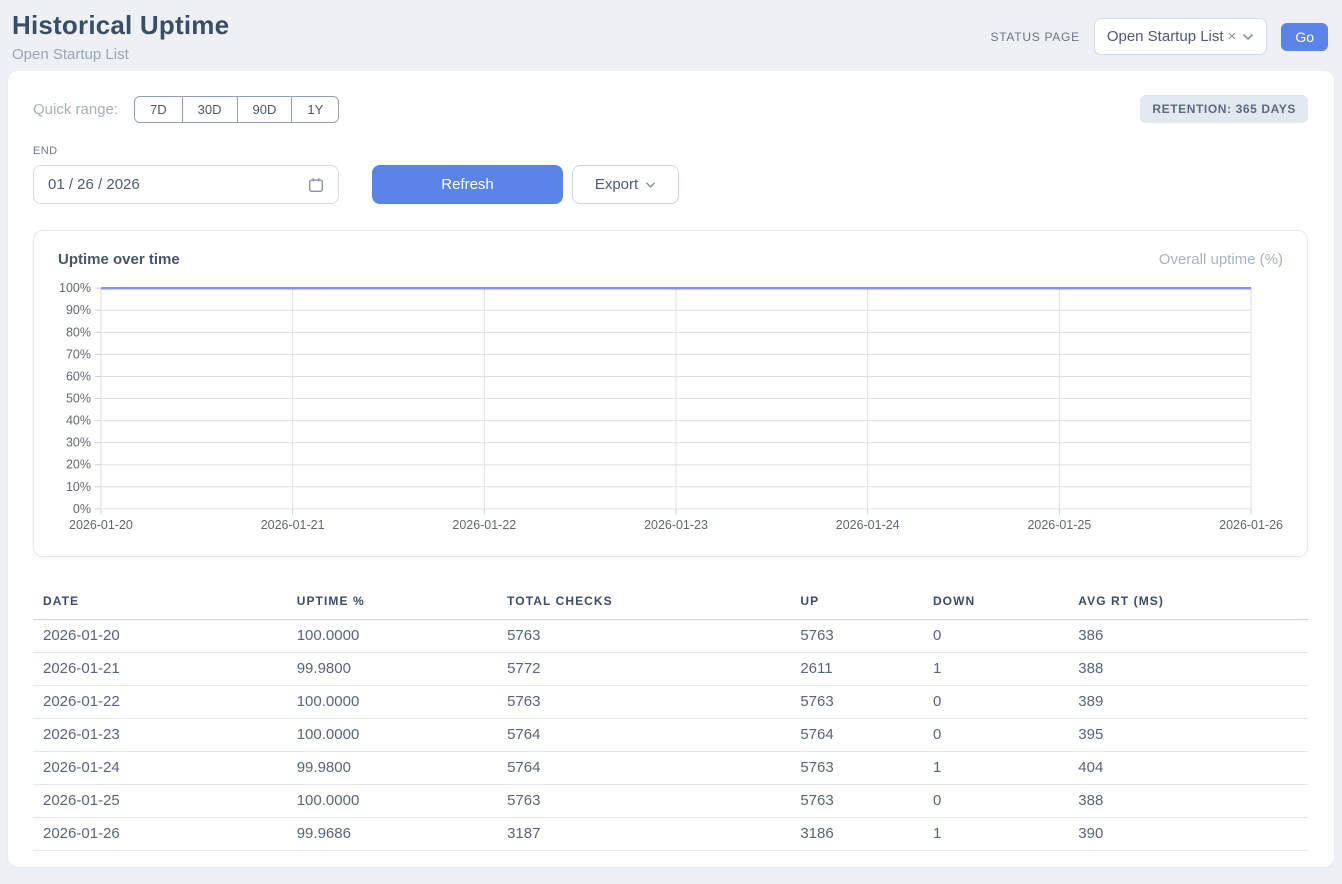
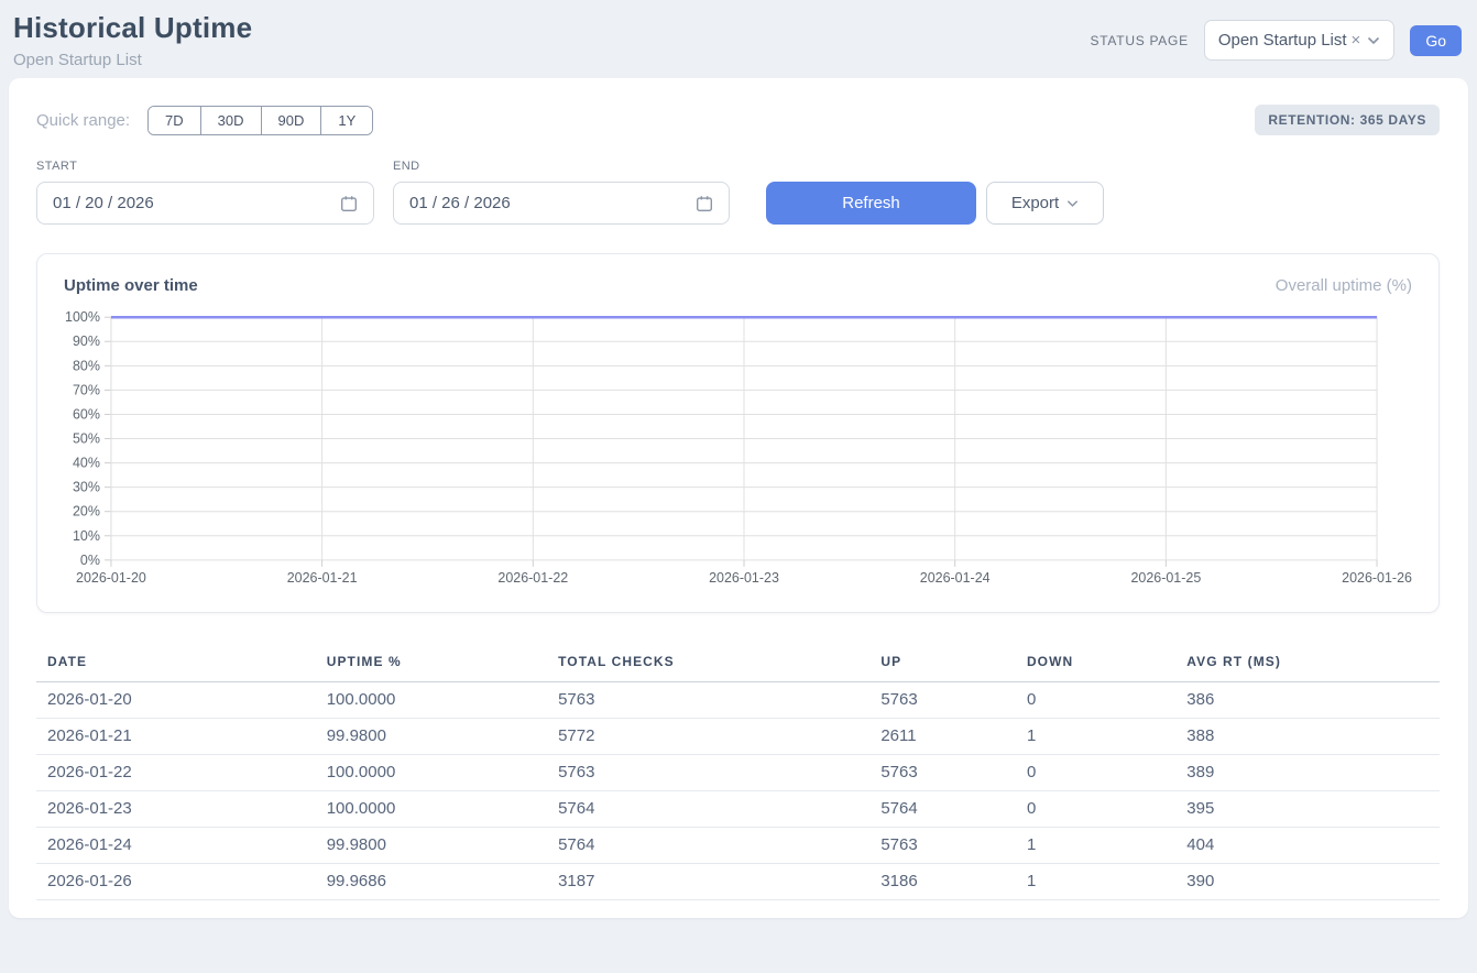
  Historical Uptime
  Open Startup List
  STATUS PAGE
  Open Startup List
  ×
  Go
  Quick range:
  7D
  30D
  90D
  1Y
  RETENTION: 365 DAYS
+ START
+ 01 / 20 / 2026
  END
  01 / 26 / 2026
  Refresh
  Export
  Uptime over time
  Overall uptime (%)
  0%
  10%
  20%
  30%
  40%
  50%
  60%
  70%
  80%
  90%
  100%
  2026-01-20
  2026-01-21
  2026-01-22
  2026-01-23
  2026-01-24
  2026-01-25
  2026-01-26
  DATE	UPTIME %	TOTAL CHECKS	UP	DOWN	AVG RT (MS)
  2026-01-20	100.0000	5763	5763	0	386
  2026-01-21	99.9800	5772	2611	1	388
  2026-01-22	100.0000	5763	5763	0	389
  2026-01-23	100.0000	5764	5764	0	395
  2026-01-24	99.9800	5764	5763	1	404
- 2026-01-25	100.0000	5763	5763	0	388
  2026-01-26	99.9686	3187	3186	1	390
